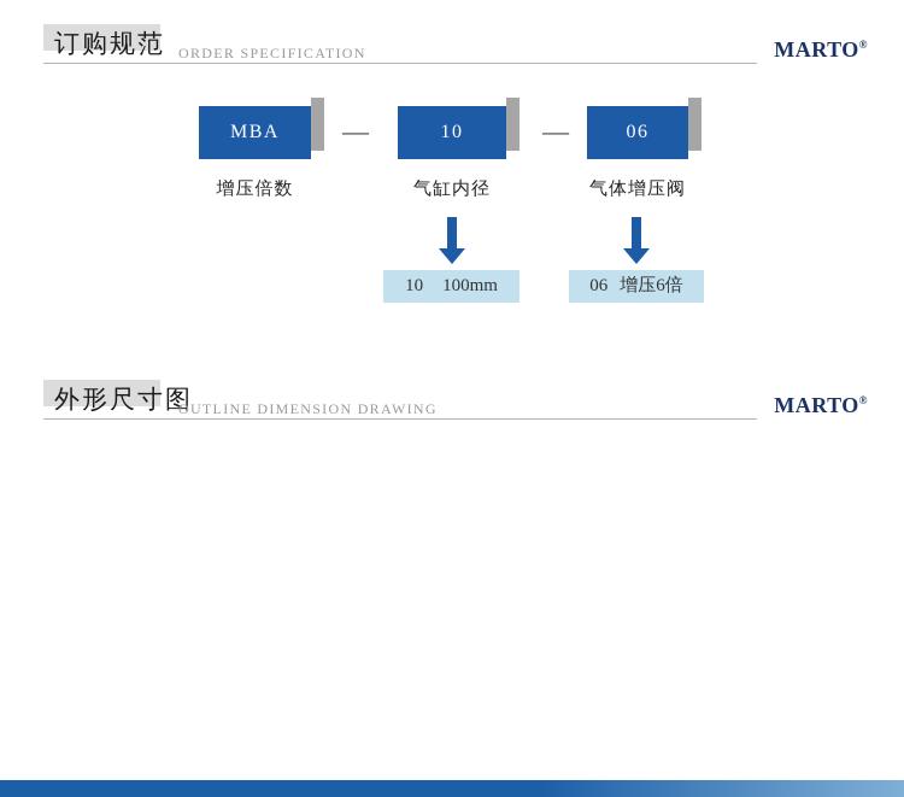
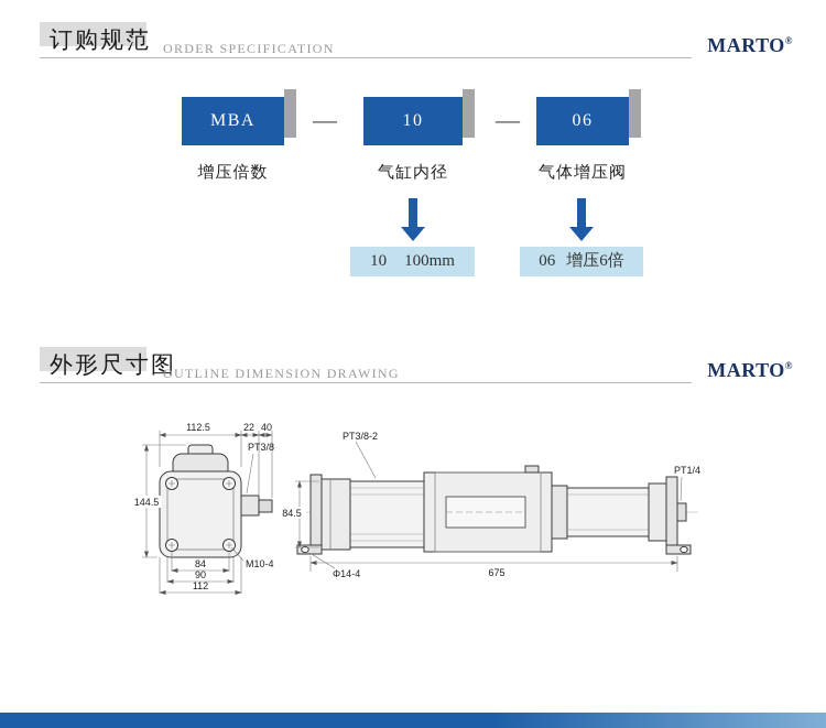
  订购规范
  ORDER SPECIFICATION
  MARTO®
  MBA
  —
  10
  —
  06
  增压倍数
  气缸内径
  气体增压阀
  10
  100mm
  06
  增压6倍
  外形尺寸图
  OUTLINE DIMENSION DRAWING
  MARTO®
+ 112.5
+ 22
+ 40
+ 144.5
+ 84
+ 90
+ 112
+ PT3/8
+ M10-4
+ PT3/8-2
+ 84.5
+ PT1/4
+ Φ14-4
+ 675
